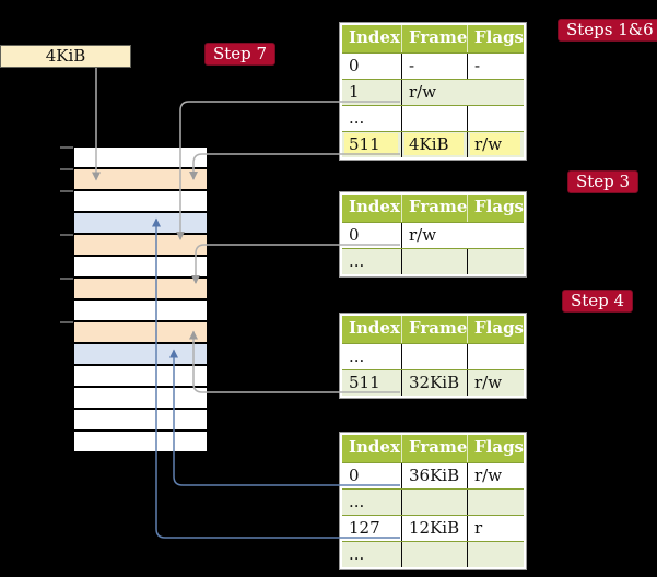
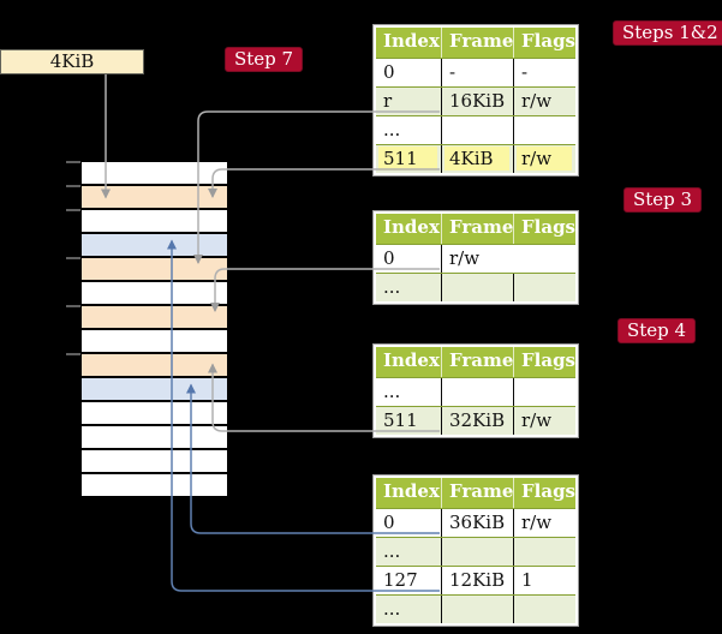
  4KiB
  Step 7
- Steps 1&6
+ Steps 1&2
  Step 3
  Step 4
  Index
  Frame
  Flags
  0
  -
  -
- 1
+ r
+ 16KiB
  r/w
  ...
  511
  4KiB
  r/w
  Index
  Frame
  Flags
  0
  r/w
  ...
  Index
  Frame
  Flags
  ...
  511
  32KiB
  r/w
  Index
  Frame
  Flags
  0
  36KiB
  r/w
  ...
  127
  12KiB
- r
+ 1
  ...
